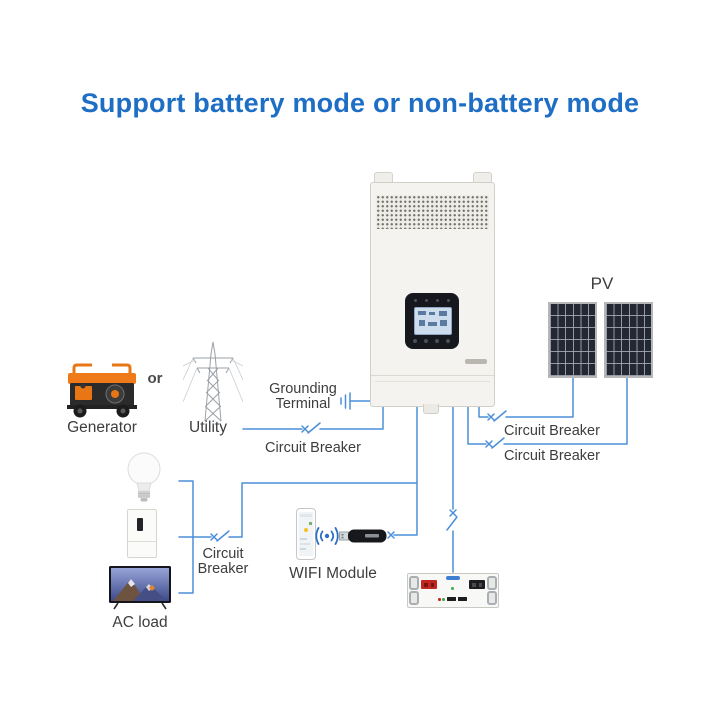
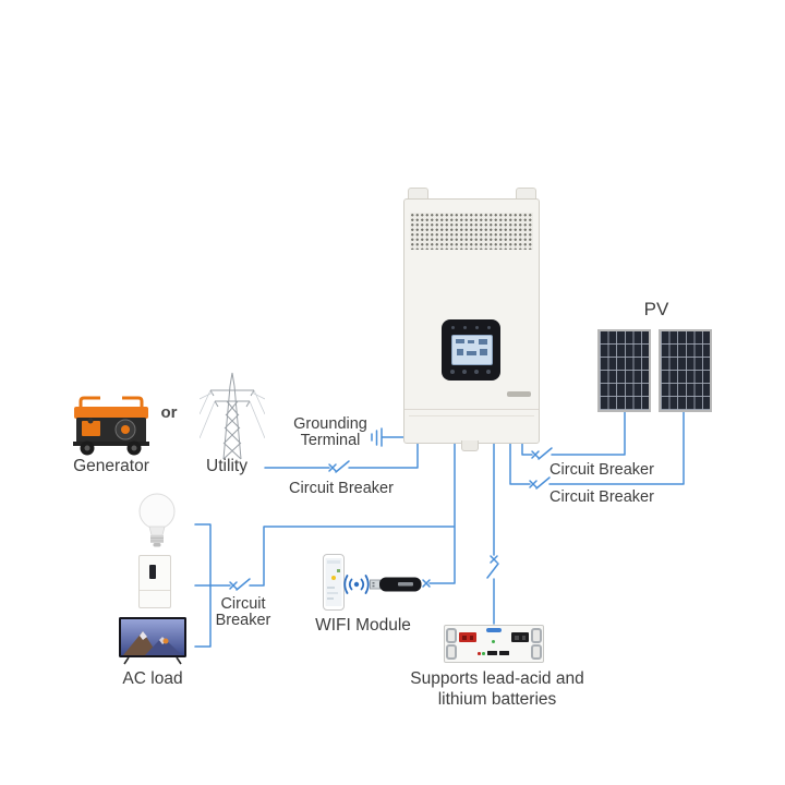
- Support battery mode or non-battery mode
  PV
  Generator
  or
  Utility
  Grounding
  Terminal
  Circuit Breaker
  Circuit Breaker
  Circuit Breaker
  Circuit
  Breaker
  AC load
  WIFI Module
+ Supports lead-acid and
+ lithium batteries
